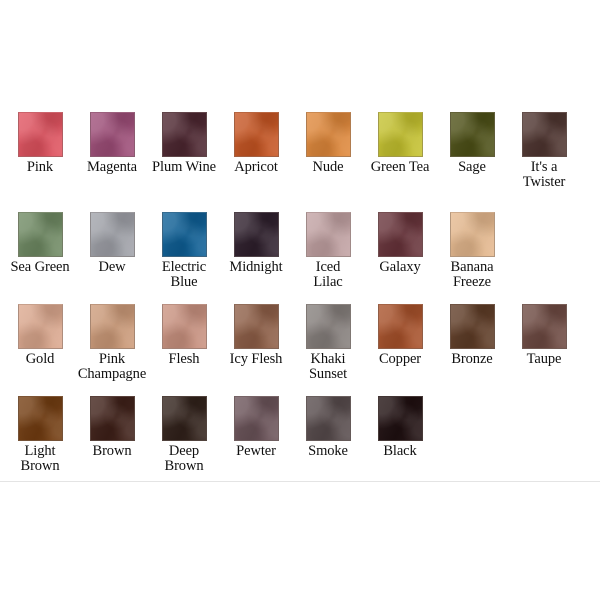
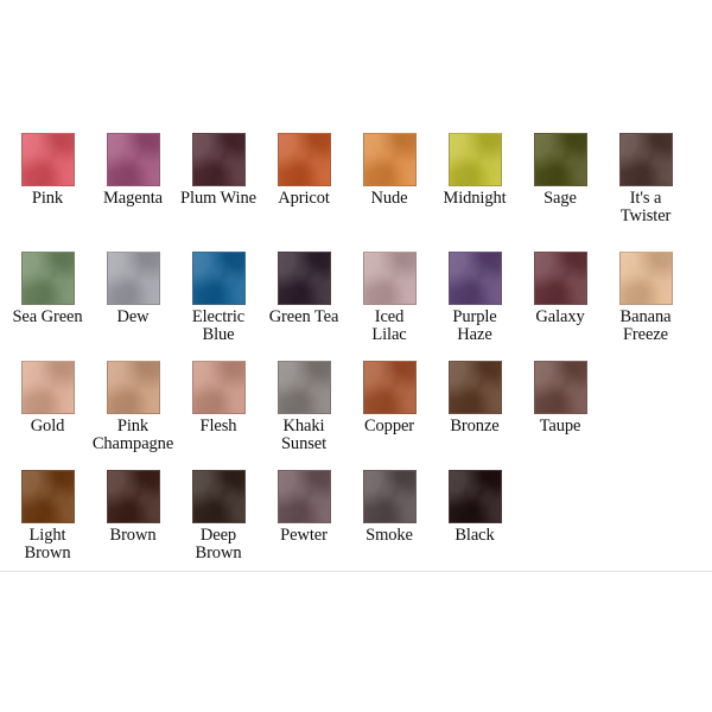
  Pink
  Magenta
  Plum Wine
  Apricot
  Nude
- Green Tea
+ Midnight
  Sage
  It's a
  Twister
  Sea Green
  Dew
  Electric
  Blue
- Midnight
+ Green Tea
  Iced
  Lilac
+ Purple
+ Haze
  Galaxy
  Banana
  Freeze
  Gold
  Pink
  Champagne
  Flesh
- Icy Flesh
  Khaki
  Sunset
  Copper
  Bronze
  Taupe
  Light
  Brown
  Brown
  Deep
  Brown
  Pewter
  Smoke
  Black
